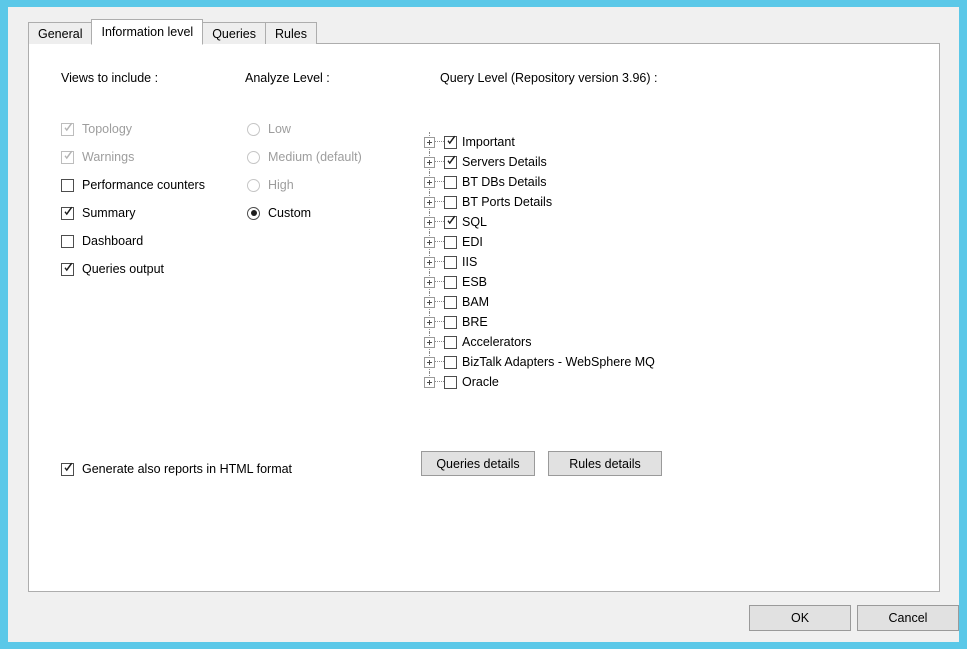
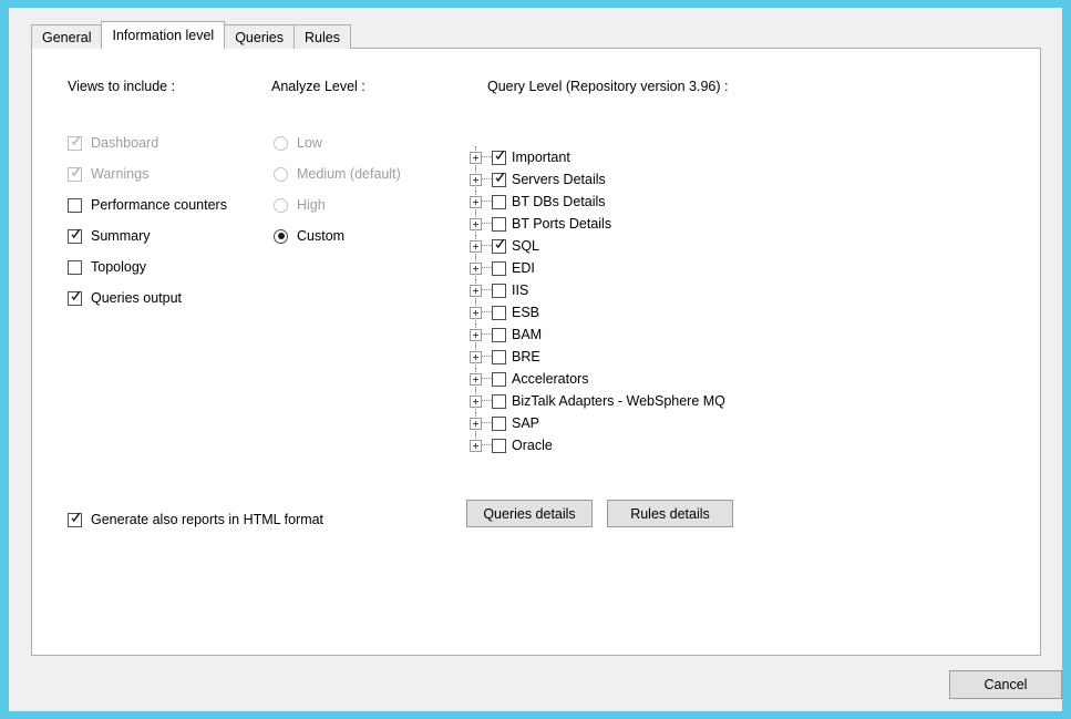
  General
  Information level
  Queries
  Rules
  Views to include :
  Analyze Level :
  Query Level (Repository version 3.96) :
- Topology
+ Dashboard
  Warnings
  Performance counters
  Summary
- Dashboard
+ Topology
  Queries output
  Low
  Medium (default)
  High
  Custom
  Important
  Servers Details
  BT DBs Details
  BT Ports Details
  SQL
  EDI
  IIS
  ESB
  BAM
  BRE
  Accelerators
  BizTalk Adapters - WebSphere MQ
+ SAP
  Oracle
  Generate also reports in HTML format
  Queries details
  Rules details
- OK
  Cancel
